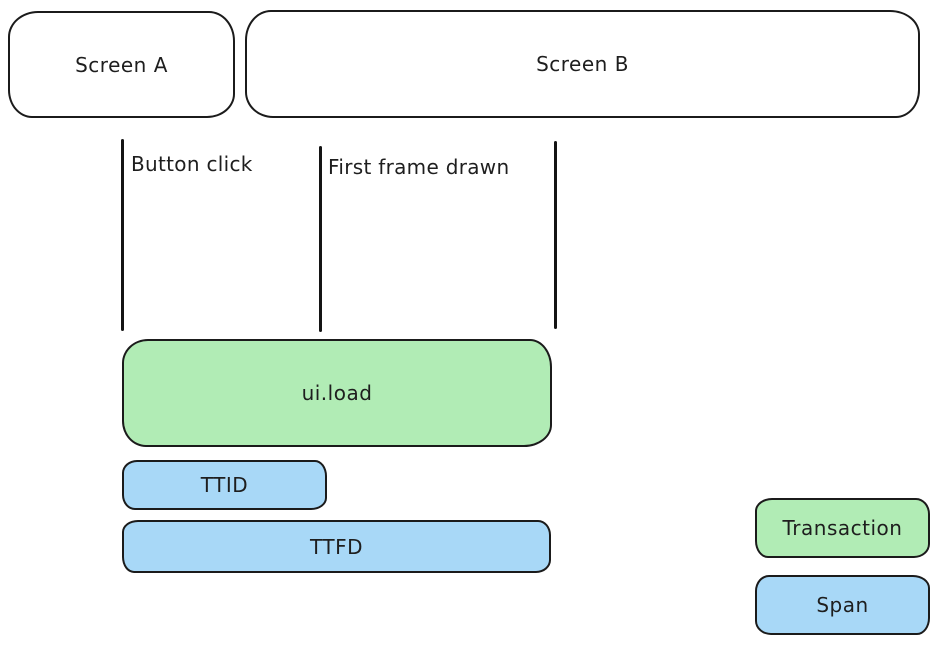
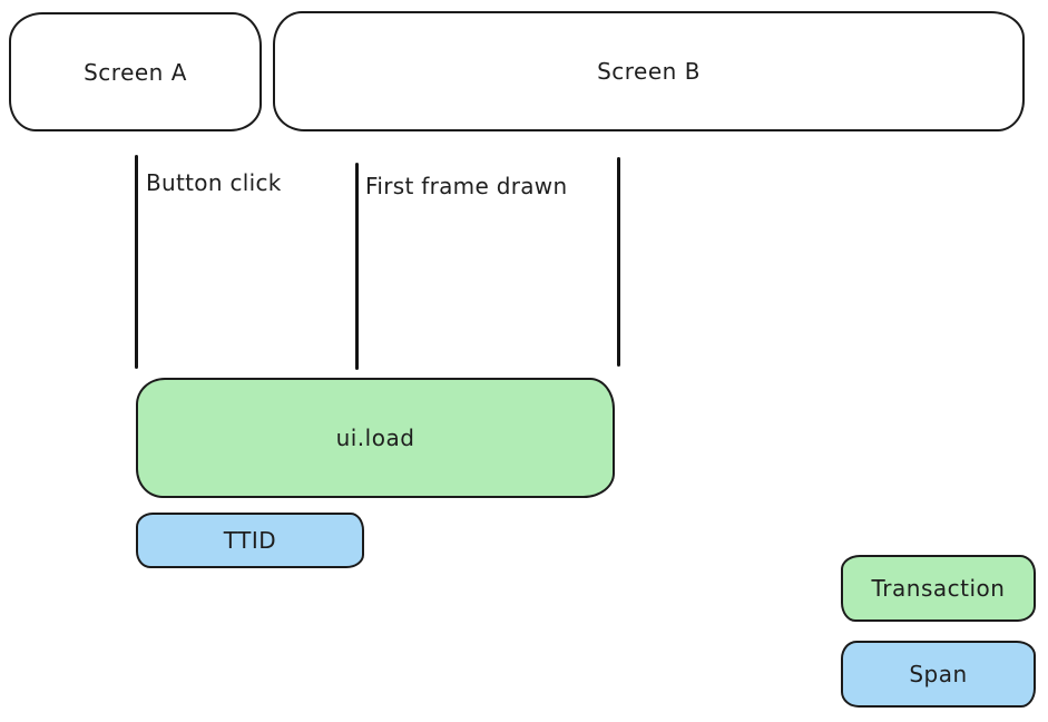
  Screen A
  Screen B
  Button click
  First frame drawn
  ui.load
  TTID
- TTFD
  Transaction
  Span
